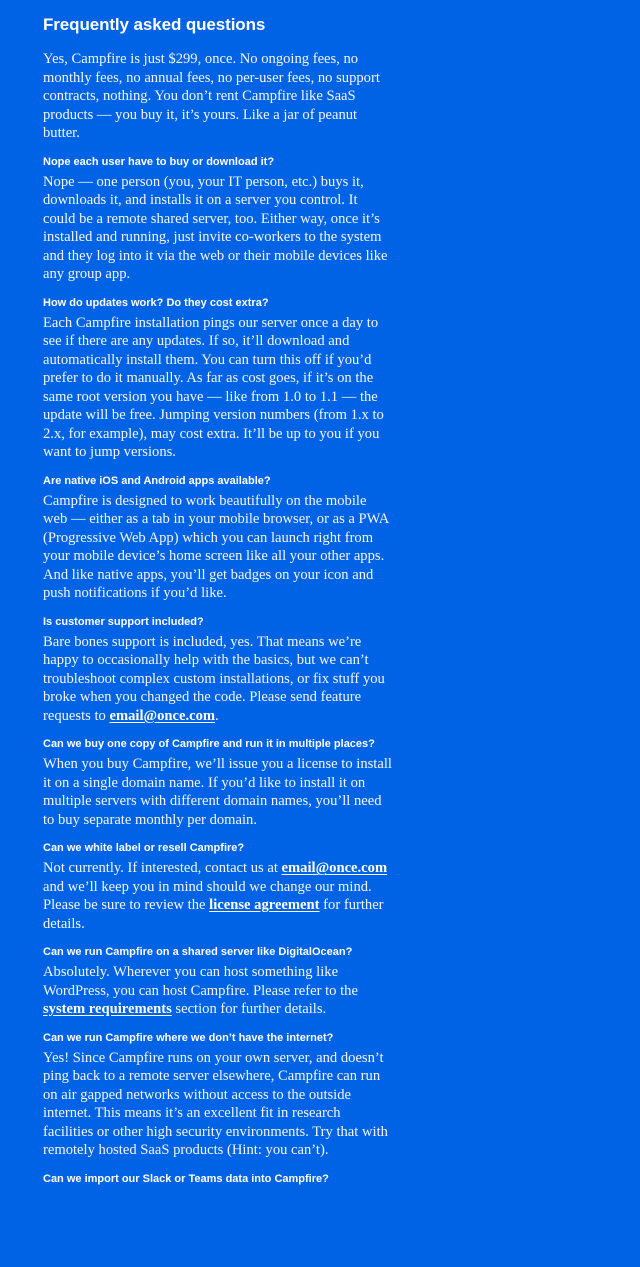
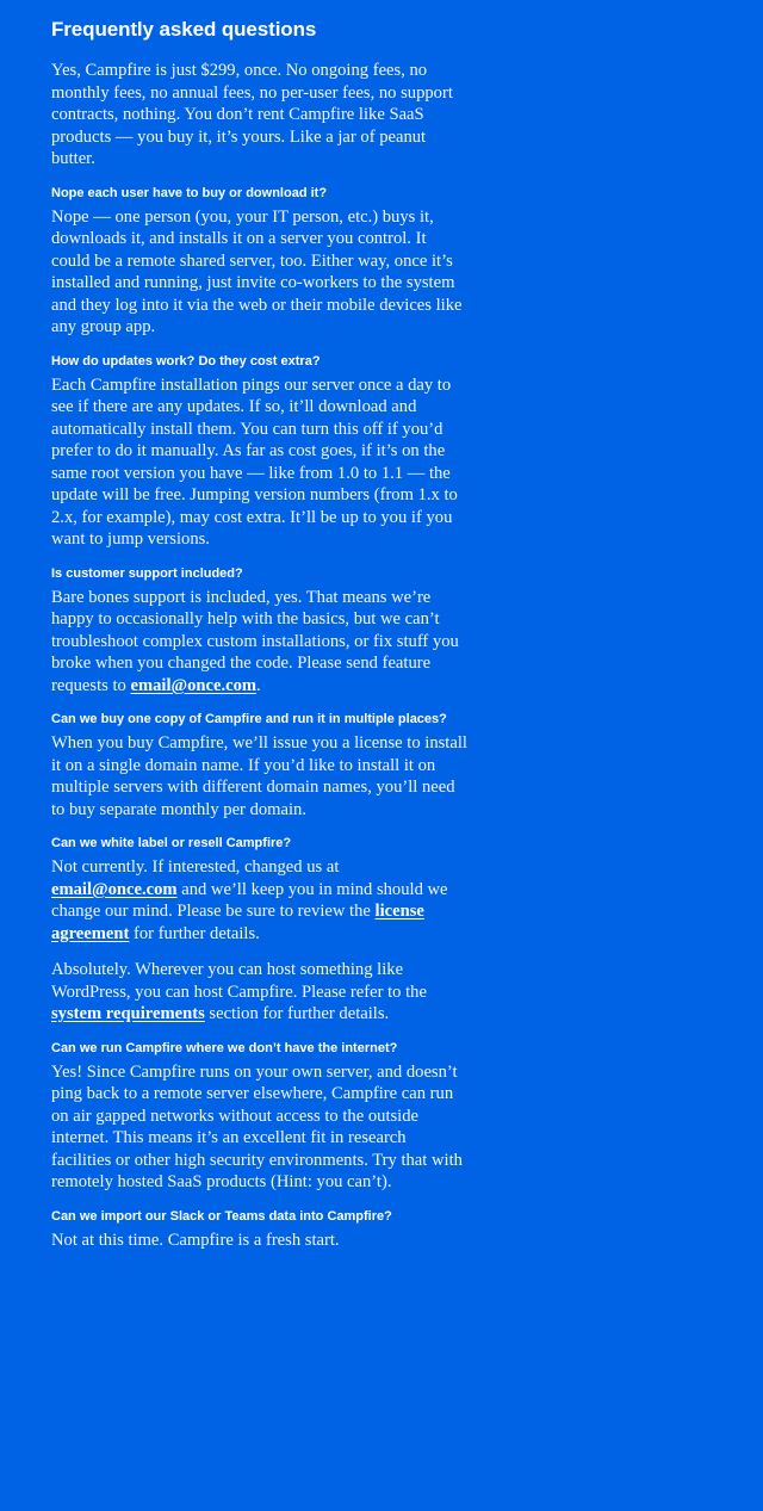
  Frequently asked questions
  Yes, Campfire is just $299, once. No ongoing fees, no monthly fees, no annual fees, no per-user fees, no support contracts, nothing. You don’t rent Campfire like SaaS products — you buy it, it’s yours. Like a jar of peanut butter.
  Nope each user have to buy or download it?
  Nope — one person (you, your IT person, etc.) buys it, downloads it, and installs it on a server you control. It could be a remote shared server, too. Either way, once it’s installed and running, just invite co-workers to the system and they log into it via the web or their mobile devices like any group app.
  How do updates work? Do they cost extra?
  Each Campfire installation pings our server once a day to see if there are any updates. If so, it’ll download and automatically install them. You can turn this off if you’d prefer to do it manually. As far as cost goes, if it’s on the same root version you have — like from 1.0 to 1.1 — the update will be free. Jumping version numbers (from 1.x to 2.x, for example), may cost extra. It’ll be up to you if you want to jump versions.
- Are native iOS and Android apps available?
- Campfire is designed to work beautifully on the mobile web — either as a tab in your mobile browser, or as a PWA (Progressive Web App) which you can launch right from your mobile device’s home screen like all your other apps. And like native apps, you’ll get badges on your icon and push notifications if you’d like.
  Is customer support included?
  Bare bones support is included, yes. That means we’re happy to occasionally help with the basics, but we can’t troubleshoot complex custom installations, or fix stuff you broke when you changed the code. Please send feature requests to email@once.com.
  Can we buy one copy of Campfire and run it in multiple places?
  When you buy Campfire, we’ll issue you a license to install it on a single domain name. If you’d like to install it on multiple servers with different domain names, you’ll need to buy separate monthly per domain.
  Can we white label or resell Campfire?
- Not currently. If interested, contact us at email@once.com and we’ll keep you in mind should we change our mind. Please be sure to review the license agreement for further details.
+ Not currently. If interested, changed us at email@once.com and we’ll keep you in mind should we change our mind. Please be sure to review the license agreement for further details.
- Can we run Campfire on a shared server like DigitalOcean?
  Absolutely. Wherever you can host something like WordPress, you can host Campfire. Please refer to the system requirements section for further details.
  Can we run Campfire where we don’t have the internet?
  Yes! Since Campfire runs on your own server, and doesn’t ping back to a remote server elsewhere, Campfire can run on air gapped networks without access to the outside internet. This means it’s an excellent fit in research facilities or other high security environments. Try that with remotely hosted SaaS products (Hint: you can’t).
  Can we import our Slack or Teams data into Campfire?
+ Not at this time. Campfire is a fresh start.
